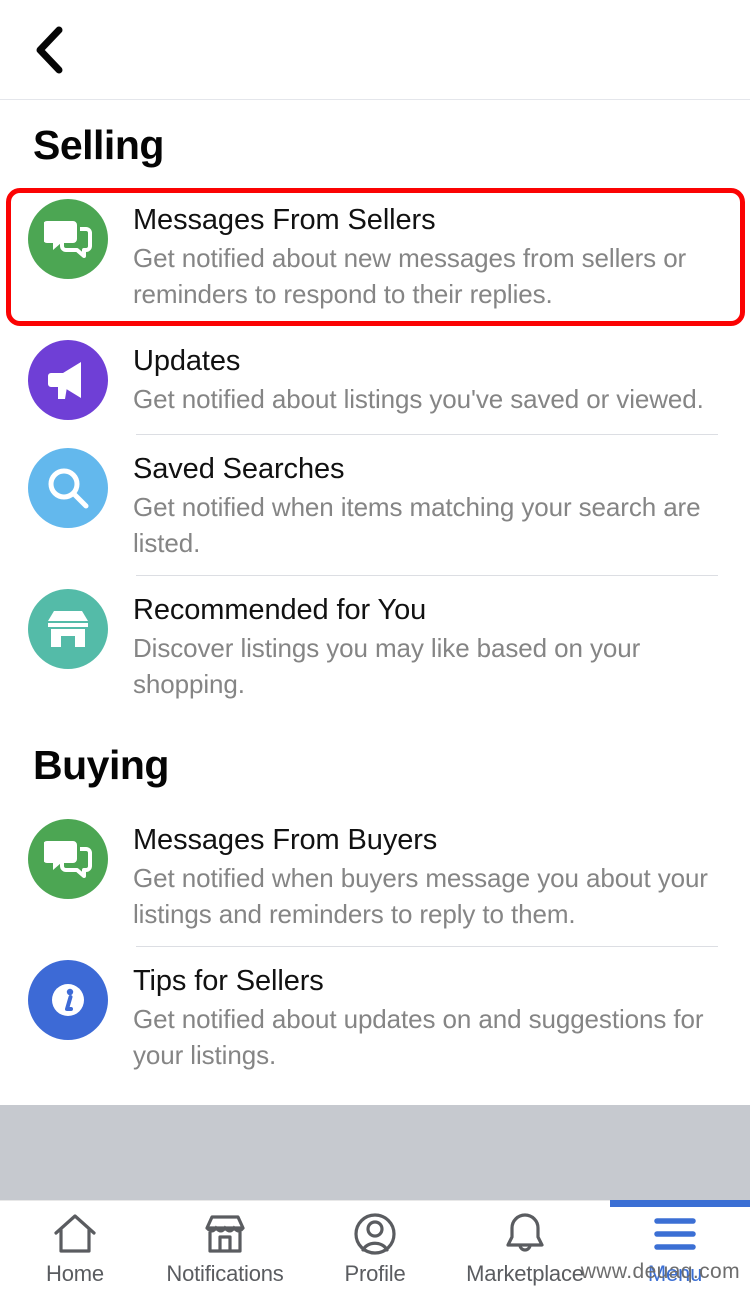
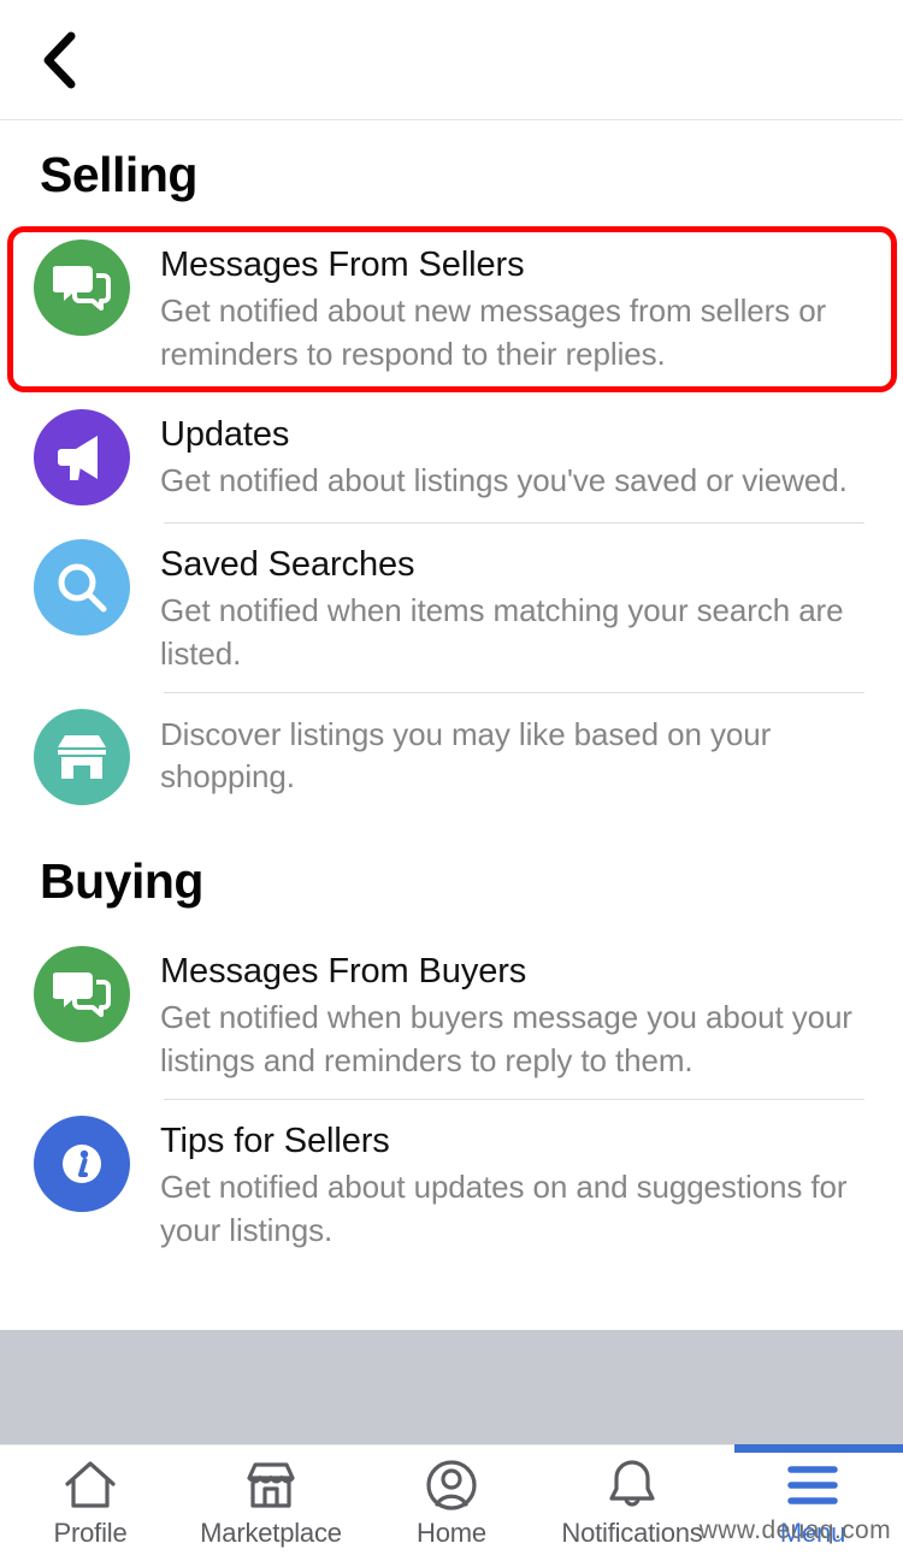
  Selling
  Messages From Sellers
  Get notified about new messages from sellers or reminders to respond to their replies.
  Updates
  Get notified about listings you've saved or viewed.
  Saved Searches
  Get notified when items matching your search are listed.
- Recommended for You
  Discover listings you may like based on your shopping.
  Buying
  Messages From Buyers
  Get notified when buyers message you about your listings and reminders to reply to them.
  Tips for Sellers
  Get notified about updates on and suggestions for your listings.
- Home
+ Profile
- Notifications
+ Marketplace
- Profile
+ Home
- Marketplace
+ Notifications
  Menu
  www.deuaq.com
